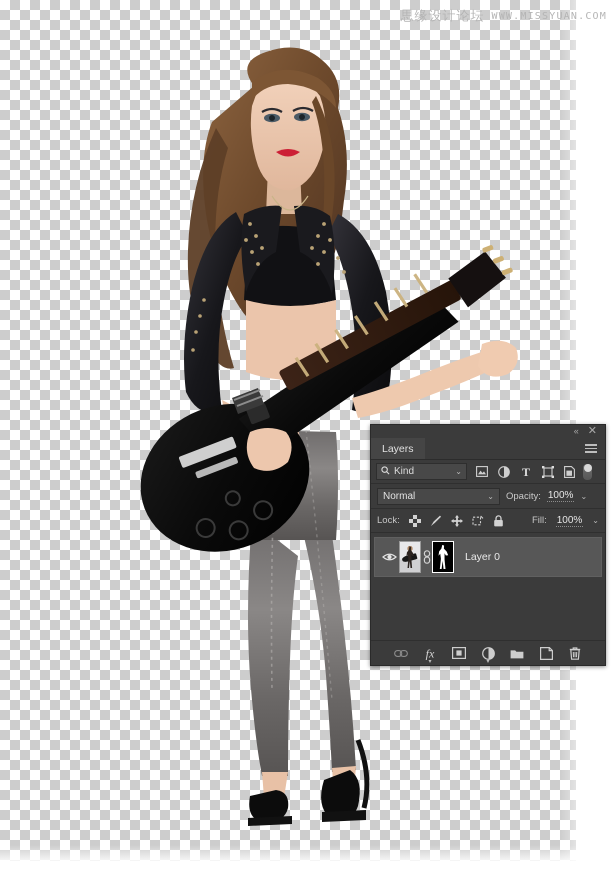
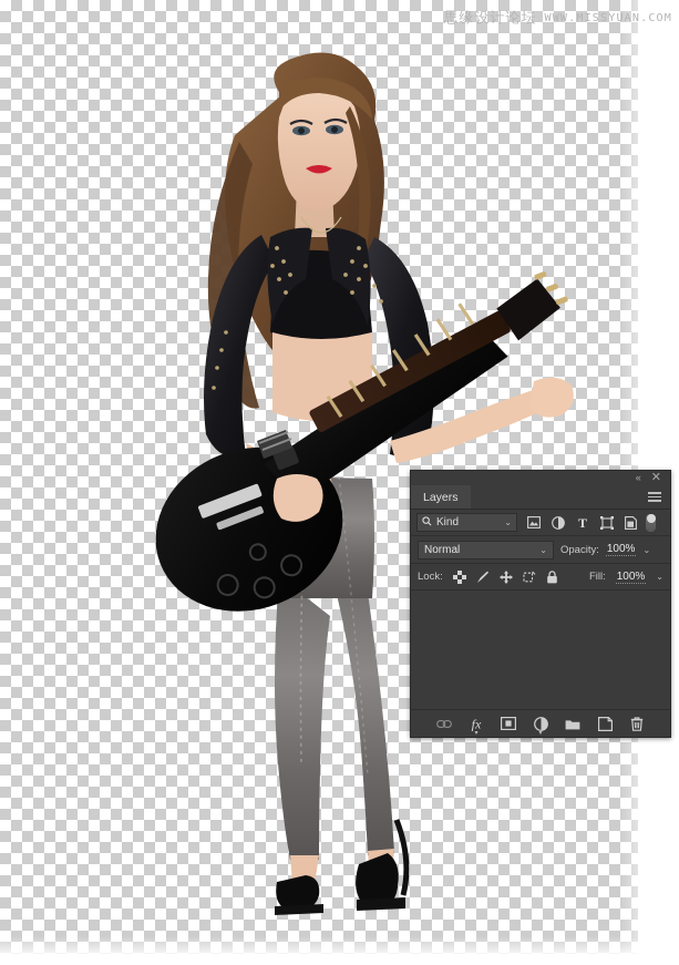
  思缘设计论坛
  WWW.MISSYUAN.COM
  «
  ✕
  Layers
  Kind
  ⌄
  T
  Normal
  ⌄
  Opacity:
  100%
  ⌄
  Lock:
  Fill:
  100%
  ⌄
- Layer 0
  fx
